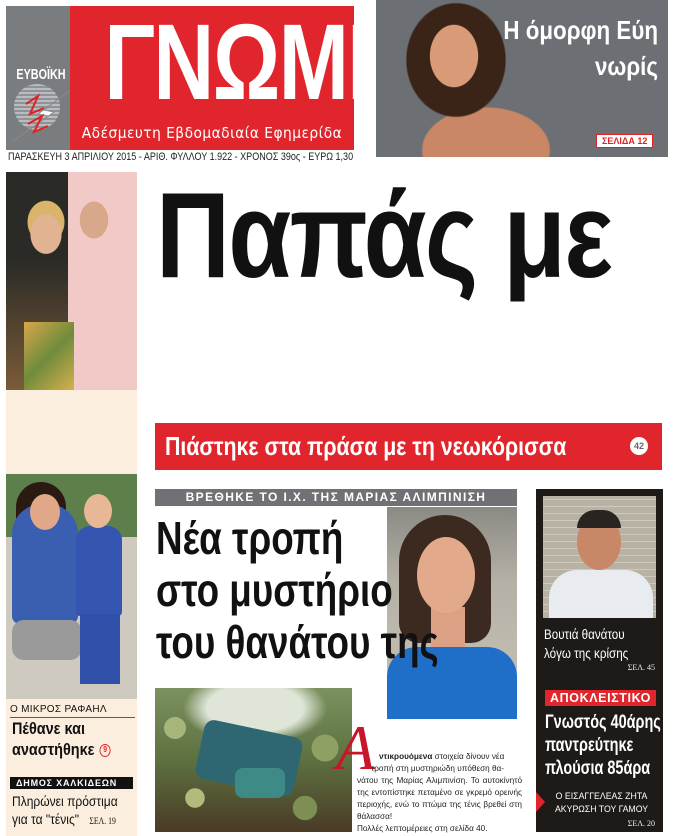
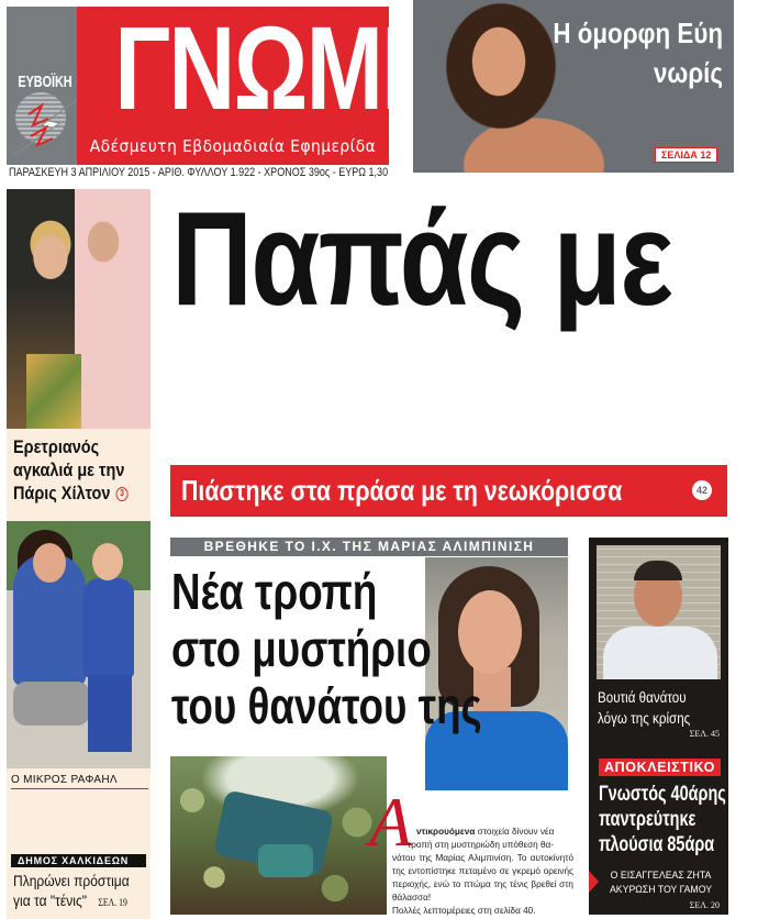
  ΕΥΒΟΪΚΗ
  ΓΝΩΜ
  Αδέσμευτη Εβδομαδιαία Εφημερίδα
  ΠΑΡΑΣΚΕΥΗ 3 ΑΠΡΙΛΙΟΥ 2015 - ΑΡΙΘ. ΦΥΛΛΟΥ 1.922 - ΧΡΟΝΟΣ 39ος - ΕΥΡΩ 1,30
  Η όμορφη Εύη
  νωρίς
  ΣΕΛΙΔΑ 12
+ Ερετριανός
+ αγκαλιά με την
+ Πάρις Χίλτον 3
  Ο ΜΙΚΡΟΣ ΡΑΦΑΗΛ
- Πέθανε και
- αναστήθηκε 9
  ΔΗΜΟΣ ΧΑΛΚΙΔΕΩΝ
  Πληρώνει πρόστιμα
  για τα "τένις" ΣΕΛ. 19
  Παπάς με
  Πιάστηκε στα πράσα με τη νεωκόρισσα
  42
  ΒΡΕΘΗΚΕ ΤΟ Ι.Χ. ΤΗΣ ΜΑΡΙΑΣ ΑΛΙΜΠΙΝΙΣΗ
  Νέα τροπή
  στο μυστήριο
  του θανάτου της
  Α
  ντικρουόμενα στοιχεία δίνουν νέα
  τροπή στη μυστηριώδη υπόθεση θα-
  νάτου της Μαρίας Αλιμπινίση. Το αυτοκίνητό της εντοπίστηκε πεταμένο σε γκρεμό ορεινής περιοχής, ενώ το πτώμα της τένις βρεθεί στη θάλασσα!
  Πολλές λεπτομέρειες στη σελίδα 40.
  Βουτιά θανάτου
  λόγω της κρίσης
  ΣΕΛ. 45
  ΑΠΟΚΛΕΙΣΤΙΚΟ
  Γνωστός 40άρης
  παντρεύτηκε
  πλούσια 85άρα
  Ο ΕΙΣΑΓΓΕΛΕΑΣ ΖΗΤΑ
  ΑΚΥΡΩΣΗ ΤΟΥ ΓΑΜΟΥ
  ΣΕΛ. 20
